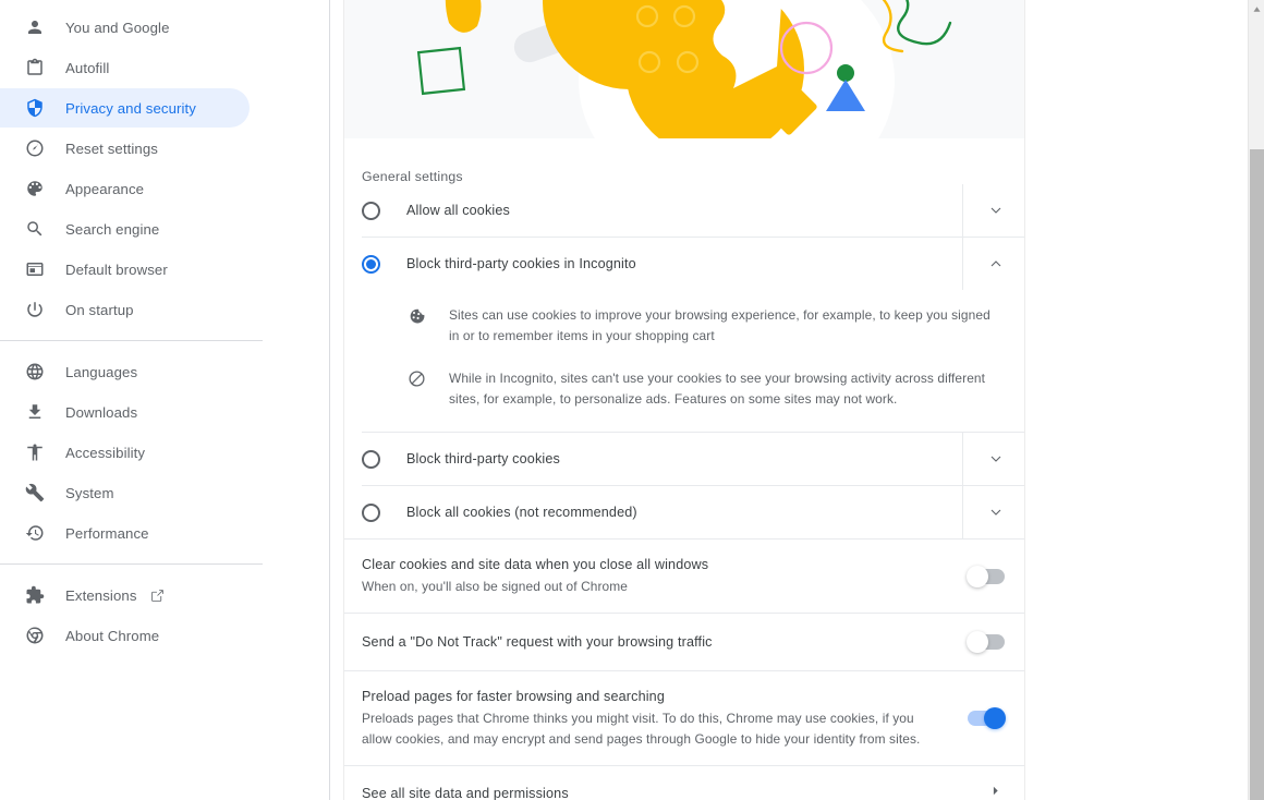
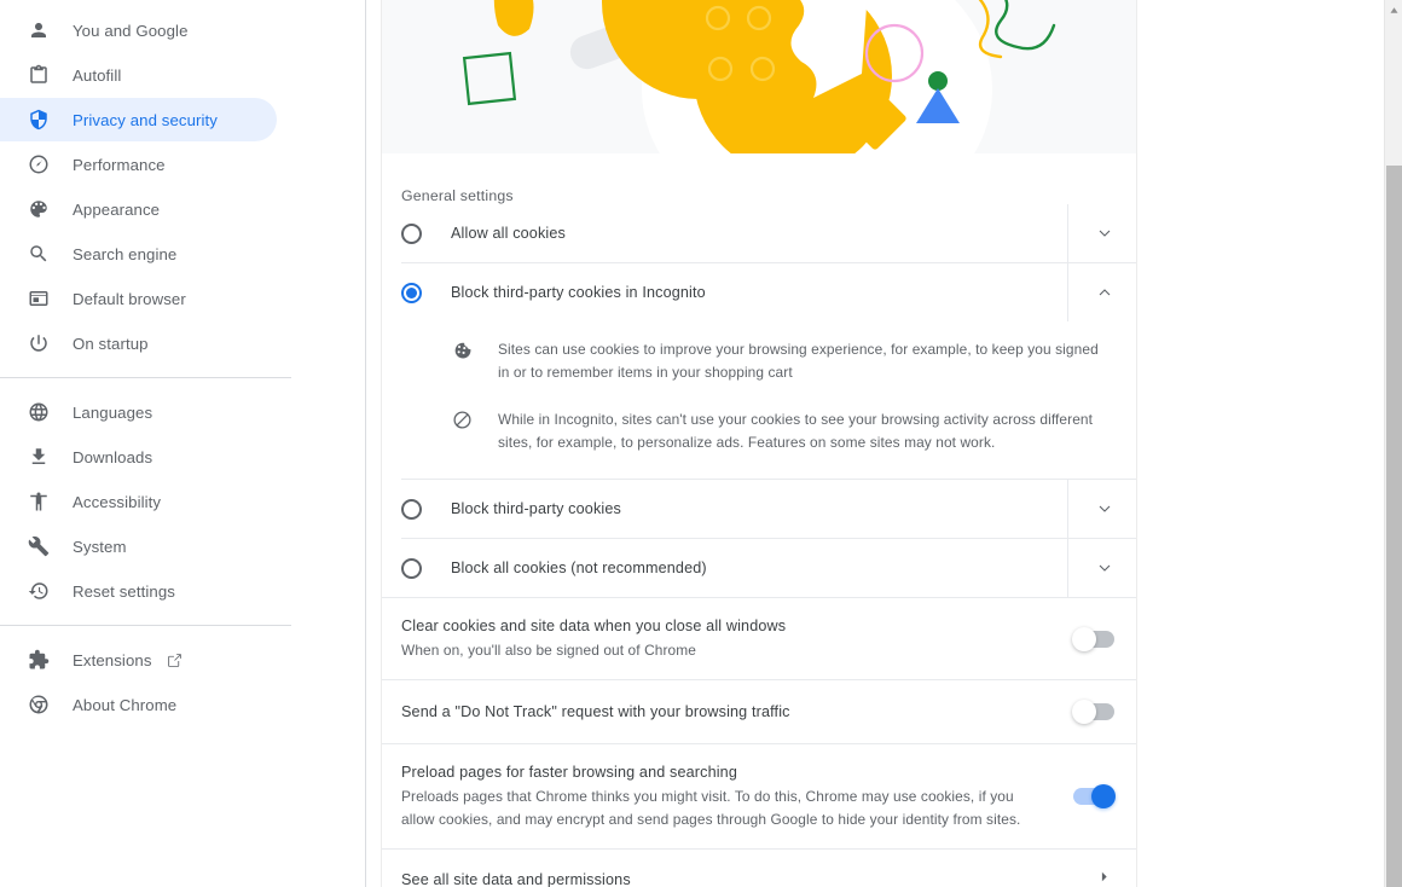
  You and Google
  Autofill
  Privacy and security
- Reset settings
+ Performance
  Appearance
  Search engine
  Default browser
  On startup
  Languages
  Downloads
  Accessibility
  System
- Performance
+ Reset settings
  Extensions
  About Chrome
  General settings
  Allow all cookies
  Block third-party cookies in Incognito
  Sites can use cookies to improve your browsing experience, for example, to keep you signed in or to remember items in your shopping cart
  While in Incognito, sites can't use your cookies to see your browsing activity across different sites, for example, to personalize ads. Features on some sites may not work.
  Block third-party cookies
  Block all cookies (not recommended)
  Clear cookies and site data when you close all windows
  When on, you'll also be signed out of Chrome
  Send a "Do Not Track" request with your browsing traffic
  Preload pages for faster browsing and searching
  Preloads pages that Chrome thinks you might visit. To do this, Chrome may use cookies, if you allow cookies, and may encrypt and send pages through Google to hide your identity from sites.
  See all site data and permissions
